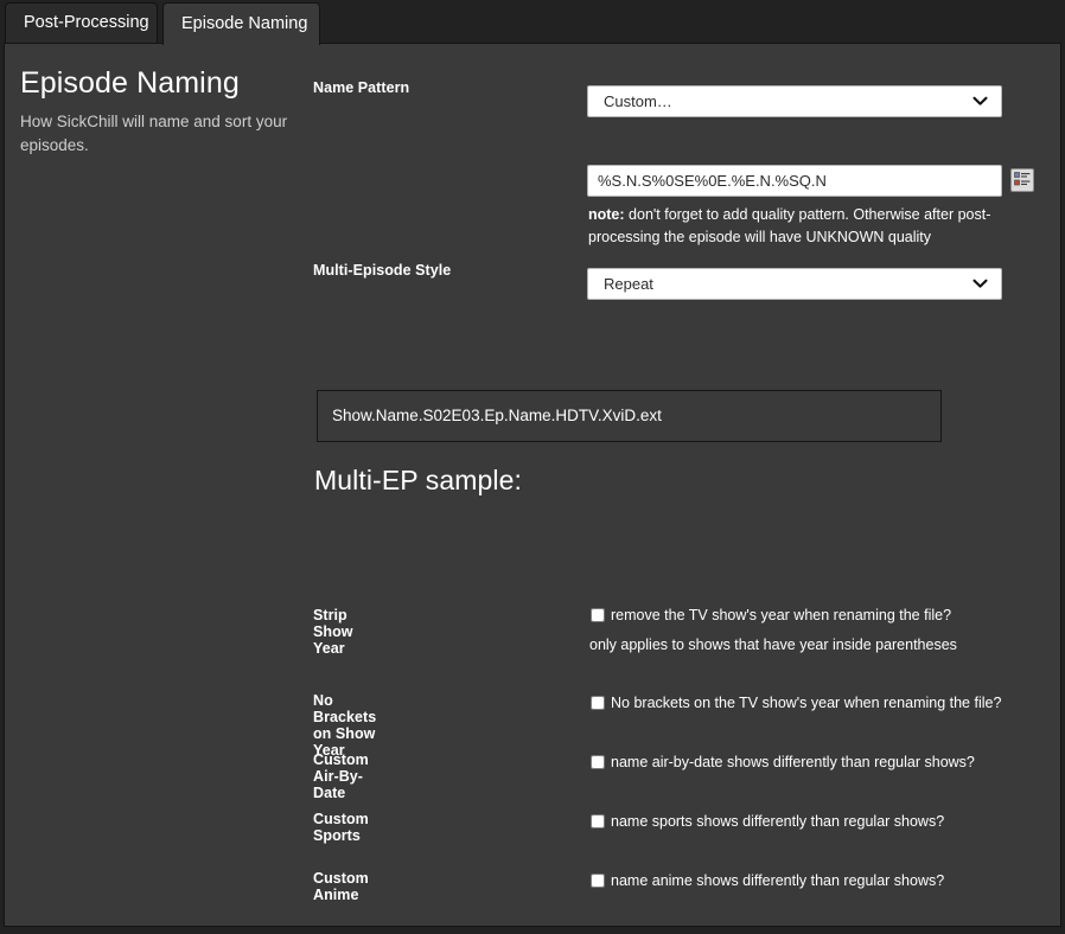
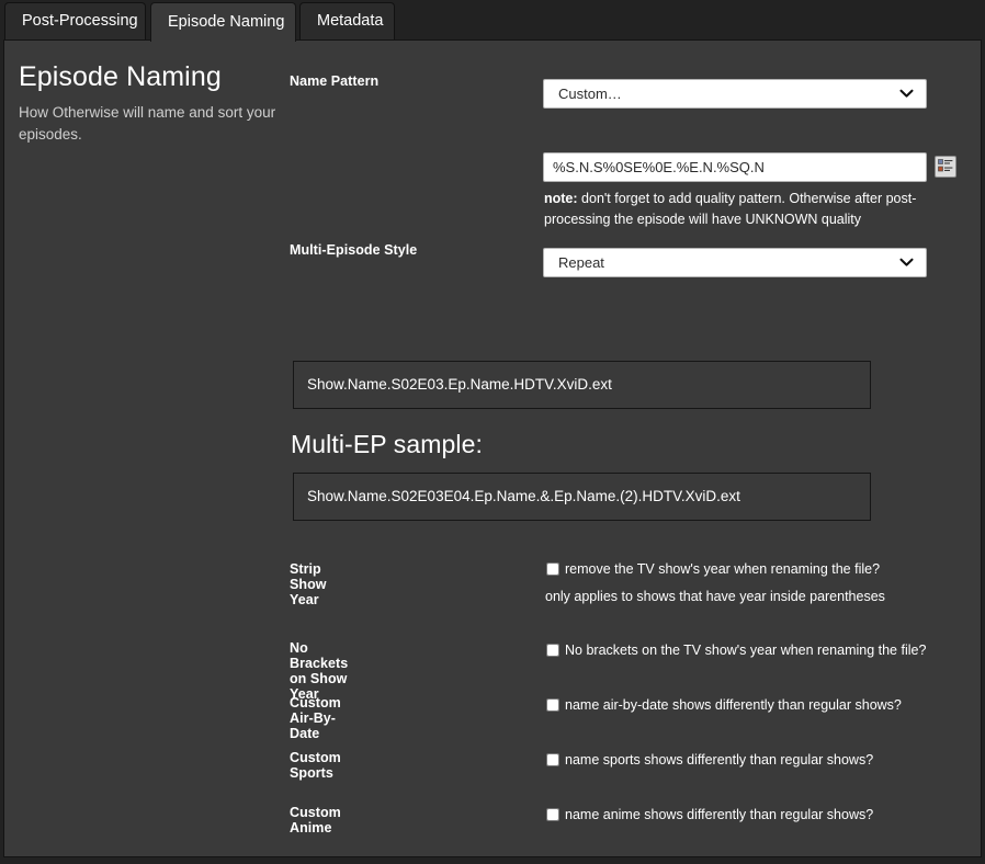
  Post-Processing
  Episode Naming
+ Metadata
  Episode Naming
- How SickChill will name and sort your episodes.
+ How Otherwise will name and sort your episodes.
  Name Pattern
  Custom…
  %S.N.S%0SE%0E.%E.N.%SQ.N
  note: don't forget to add quality pattern. Otherwise after post-processing the episode will have UNKNOWN quality
  Multi-Episode Style
  Repeat
  Show.Name.S02E03.Ep.Name.HDTV.XviD.ext
  Multi-EP sample:
+ Show.Name.S02E03E04.Ep.Name.&.Ep.Name.(2).HDTV.XviD.ext
  Strip Show Year
  remove the TV show's year when renaming the file?
  only applies to shows that have year inside parentheses
  No Brackets on Show Year
  No brackets on the TV show's year when renaming the file?
  Custom Air-By-Date
  name air-by-date shows differently than regular shows?
  Custom Sports
  name sports shows differently than regular shows?
  Custom Anime
  name anime shows differently than regular shows?
